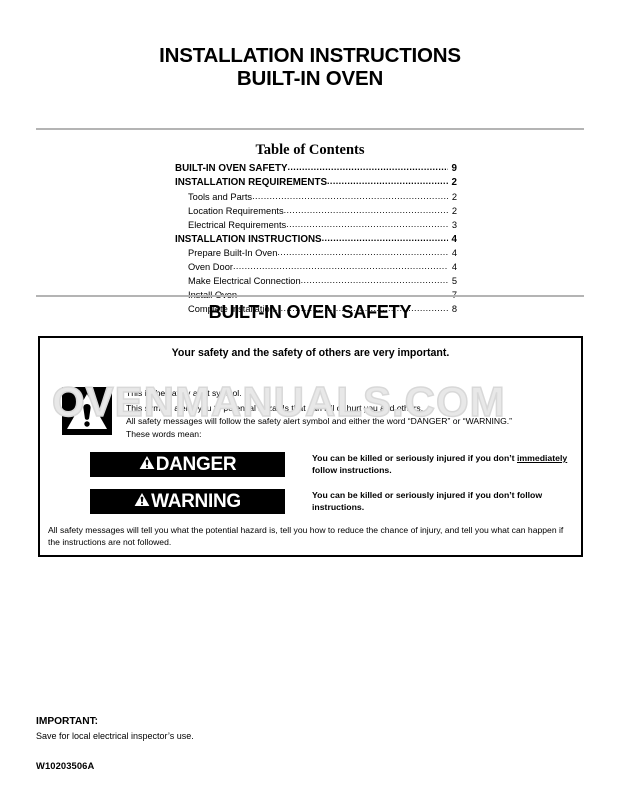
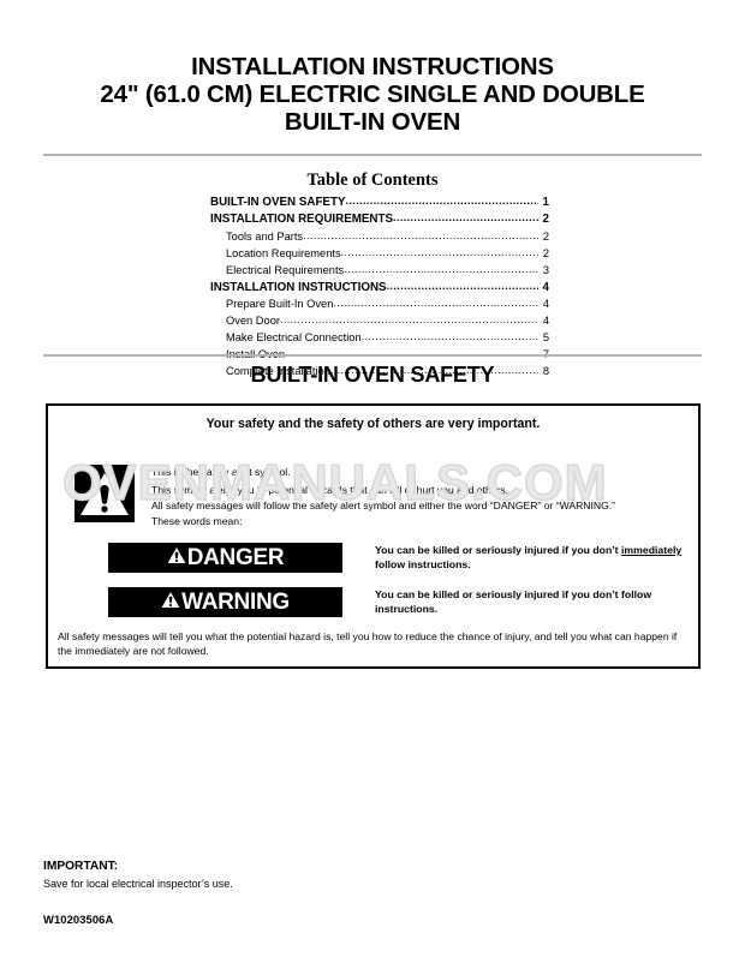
  OVENMANUALS.COM
  INSTALLATION INSTRUCTIONS
+ 24" (61.0 CM) ELECTRIC SINGLE AND DOUBLE
  BUILT-IN OVEN
  Table of Contents
  BUILT-IN OVEN SAFETY
- 9
+ 1
  INSTALLATION REQUIREMENTS
  2
  Tools and Parts
  2
  Location Requirements
  2
  Electrical Requirements
  3
  INSTALLATION INSTRUCTIONS
  4
  Prepare Built-In Oven
  4
  Oven Door
  4
  Make Electrical Connection
  5
  Complete Installation
  8
  BUILT-IN OVEN SAFETY
  Your safety and the safety of others are very important.
  This is the safety alert symbol.
  This symbol alerts you to potential hazards that can kill or hurt you and others.
  All safety messages will follow the safety alert symbol and either the word “DANGER” or “WARNING.”
  These words mean:
  DANGER
  You can be killed or seriously injured if you don’t immediately follow instructions.
  WARNING
  You can be killed or seriously injured if you don’t follow instructions.
- All safety messages will tell you what the potential hazard is, tell you how to reduce the chance of injury, and tell you what can happen if the instructions are not followed.
+ All safety messages will tell you what the potential hazard is, tell you how to reduce the chance of injury, and tell you what can happen if the immediately are not followed.
  IMPORTANT:
  Save for local electrical inspector’s use.
  W10203506A
